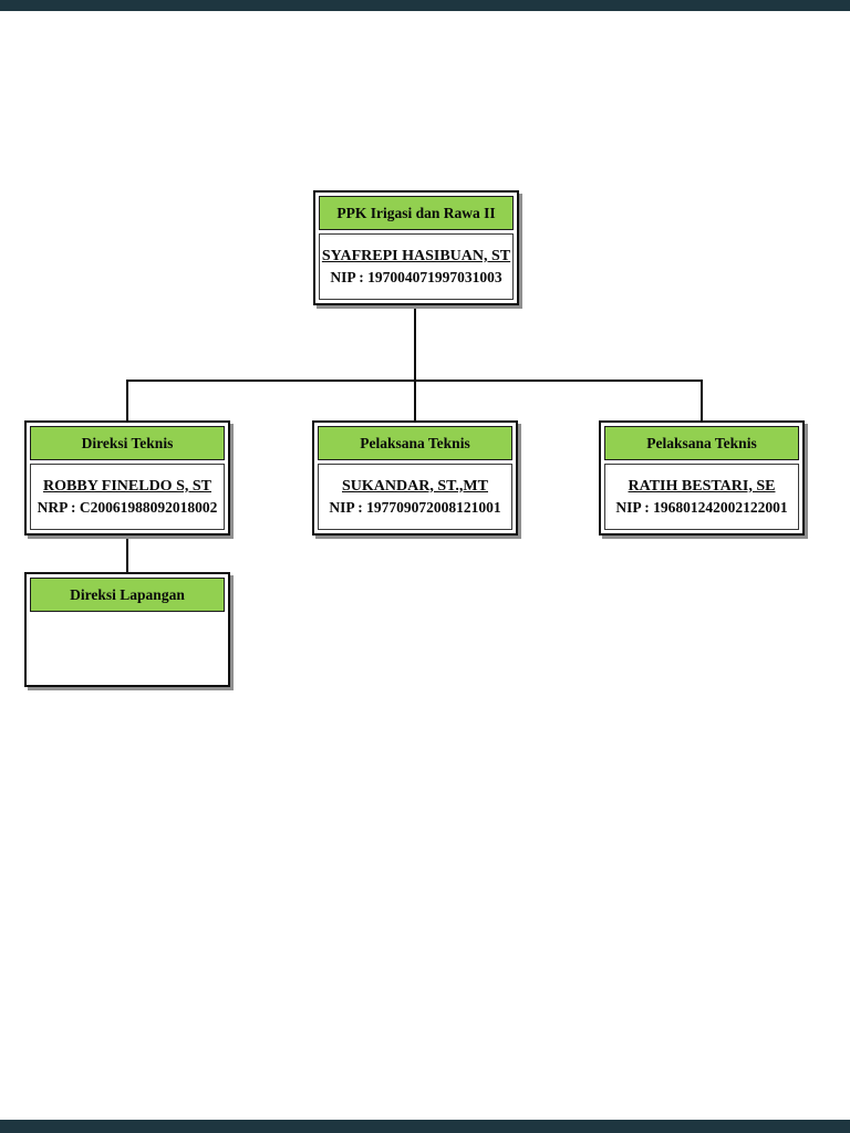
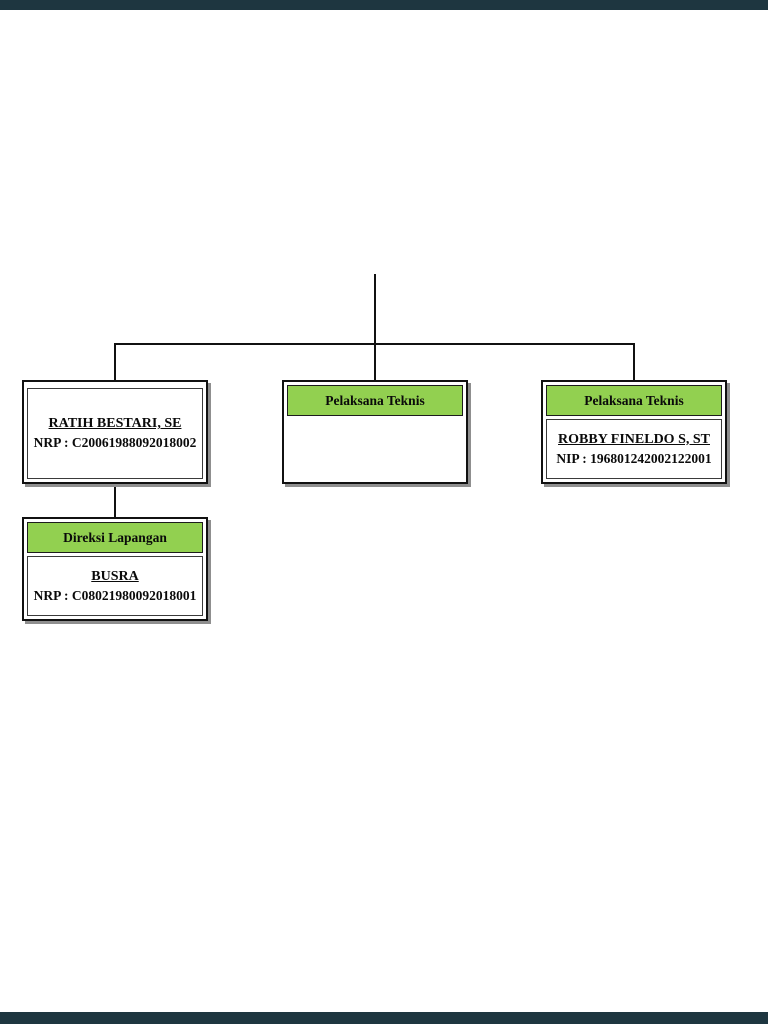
- PPK Irigasi dan Rawa II
- SYAFREPI HASIBUAN, ST
- NIP : 197004071997031003
- Direksi Teknis
- ROBBY FINELDO S, ST
+ RATIH BESTARI, SE
  NRP : C20061988092018002
  Pelaksana Teknis
- SUKANDAR, ST.,MT
- NIP : 197709072008121001
  Pelaksana Teknis
- RATIH BESTARI, SE
+ ROBBY FINELDO S, ST
  NIP : 196801242002122001
  Direksi Lapangan
+ BUSRA
+ NRP : C08021980092018001
